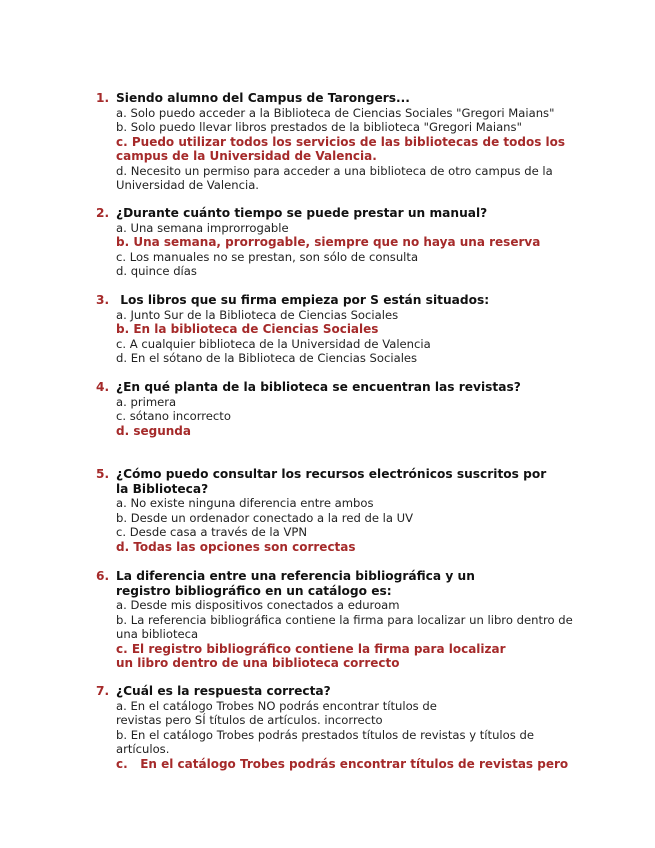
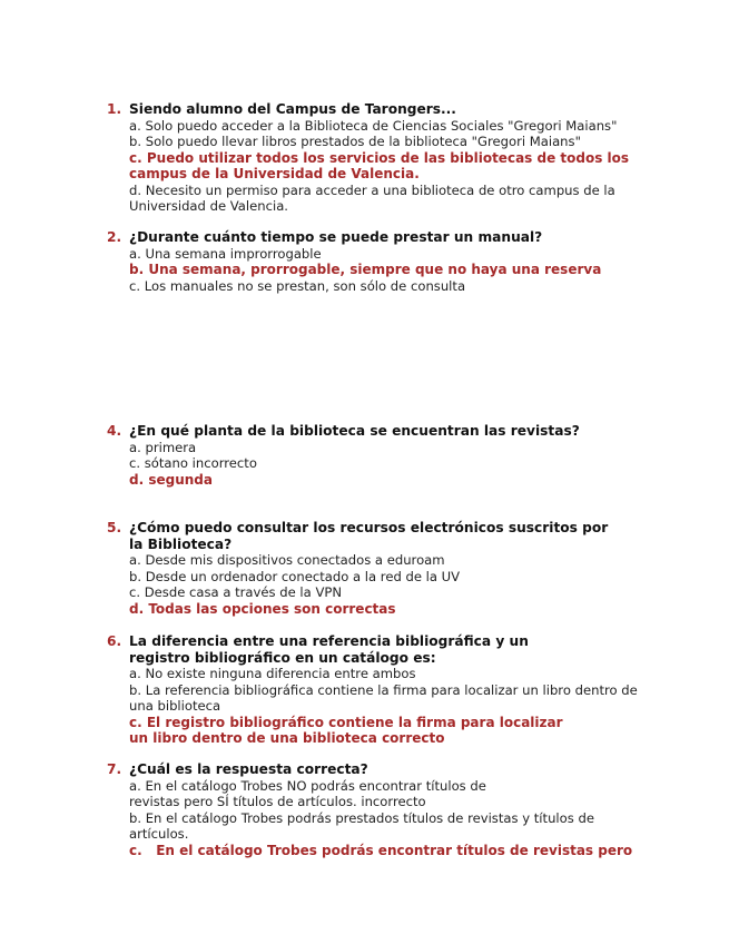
  1.
  Siendo alumno del Campus de Tarongers...
  a. Solo puedo acceder a la Biblioteca de Ciencias Sociales "Gregori Maians"
  b. Solo puedo llevar libros prestados de la biblioteca "Gregori Maians"
  c. Puedo utilizar todos los servicios de las bibliotecas de todos los campus de la Universidad de Valencia.
  d. Necesito un permiso para acceder a una biblioteca de otro campus de la Universidad de Valencia.
  2.
  ¿Durante cuánto tiempo se puede prestar un manual?
  a. Una semana improrrogable
  b. Una semana, prorrogable, siempre que no haya una reserva
  c. Los manuales no se prestan, son sólo de consulta
- d. quince días
- 3.
- Los libros que su firma empieza por S están situados:
- a. Junto Sur de la Biblioteca de Ciencias Sociales
- b. En la biblioteca de Ciencias Sociales
- c. A cualquier biblioteca de la Universidad de Valencia
- d. En el sótano de la Biblioteca de Ciencias Sociales
  4.
  ¿En qué planta de la biblioteca se encuentran las revistas?
  a. primera
  c. sótano incorrecto
  d. segunda
  5.
  ¿Cómo puedo consultar los recursos electrónicos suscritos por la Biblioteca?
- a. No existe ninguna diferencia entre ambos
+ a. Desde mis dispositivos conectados a eduroam
  b. Desde un ordenador conectado a la red de la UV
  c. Desde casa a través de la VPN
  d. Todas las opciones son correctas
  6.
  La diferencia entre una referencia bibliográfica y un registro bibliográfico en un catálogo es:
- a. Desde mis dispositivos conectados a eduroam
+ a. No existe ninguna diferencia entre ambos
  b. La referencia bibliográfica contiene la firma para localizar un libro dentro de una biblioteca
  c. El registro bibliográfico contiene la firma para localizar un libro dentro de una biblioteca correcto
  7.
  ¿Cuál es la respuesta correcta?
  a. En el catálogo Trobes NO podrás encontrar títulos de revistas pero SÍ títulos de artículos. incorrecto
  b. En el catálogo Trobes podrás prestados títulos de revistas y títulos de artículos.
  c. En el catálogo Trobes podrás encontrar títulos de revistas pero
